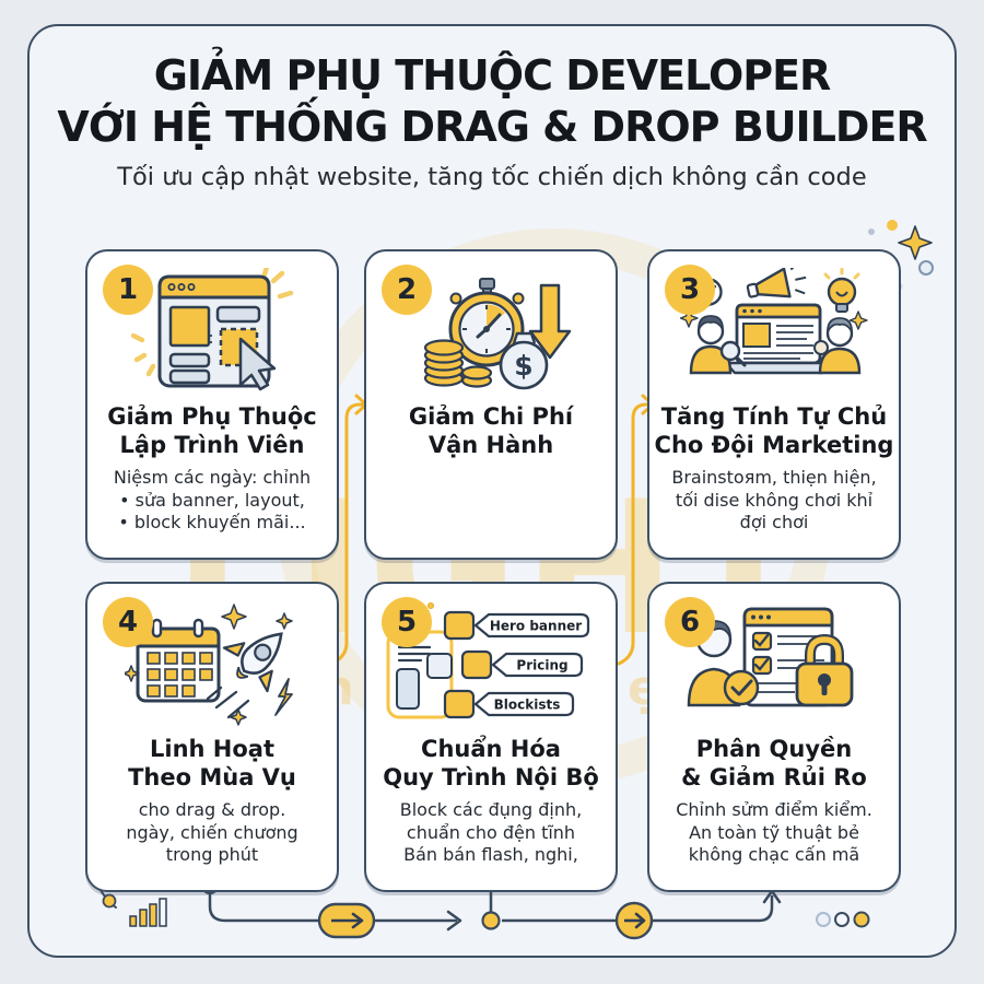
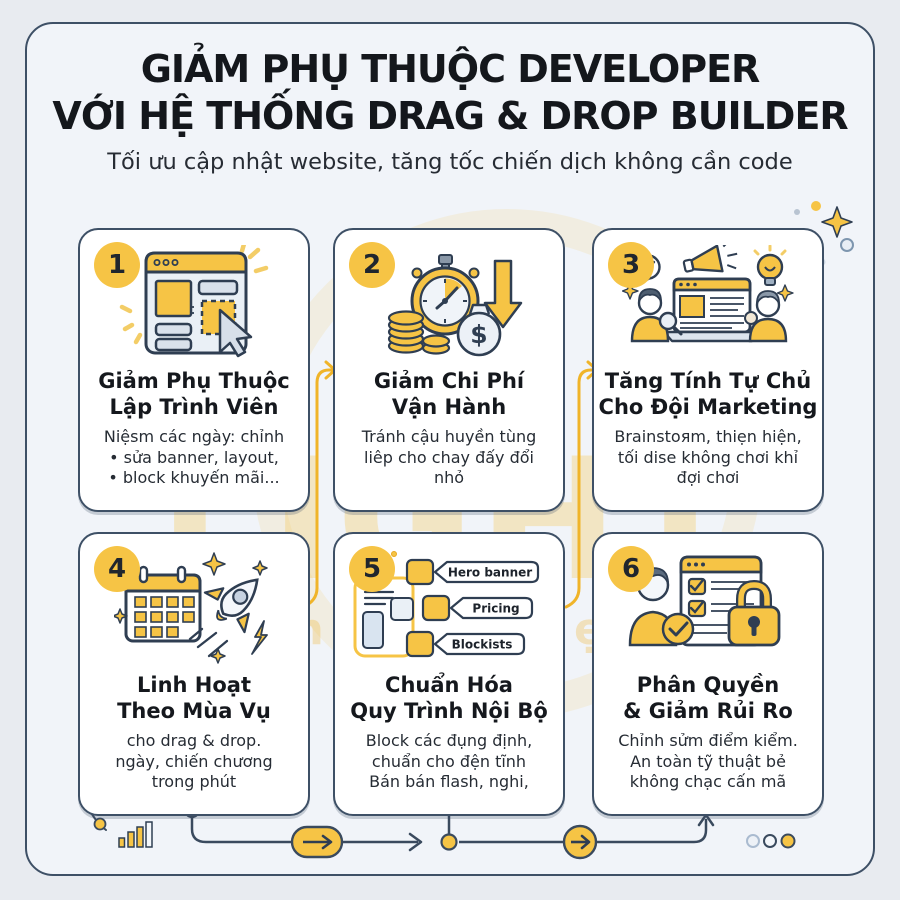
  LIGHT
  GIẢM PHỤ THUỘC DEVELOPER
  VỚI HỆ THỐNG DRAG & DROP BUILDER
  Tối ưu cập nhật website, tăng tốc chiến dịch không cần code
  1
  Giảm Phụ Thuộc
  Lập Trình Viên
  Niệsm các ngày: chỉnh
  • sửa banner, layout,
  • block khuyến mãi...
  2
  $
  Giảm Chi Phí
  Vận Hành
+ Tránh cậu huyền tùng
+ liêp cho chay đấy đổi
+ nhỏ
  3
  Tăng Tính Tự Chủ
  Cho Đội Marketing
  Brainstoяm, thiẹn hiện,
  tối dise không chơi khỉ
  đợi chơi
  4
  Linh Hoạt
  Theo Mùa Vụ
  cho drag & drop.
  ngày, chiến chương
  trong phút
  Hero banner
  Pricing
  Blockists
  5
  Chuẩn Hóa
  Quy Trình Nội Bộ
  Block các đụng định,
  chuẩn cho đện tĩnh
  Bán bán flash, nghi,
  6
  Phân Quyền
  & Giảm Rủi Ro
  Chỉnh sửm điểm kiểm.
  An toàn tỹ thuật bẻ
  không chạc cấn mã
